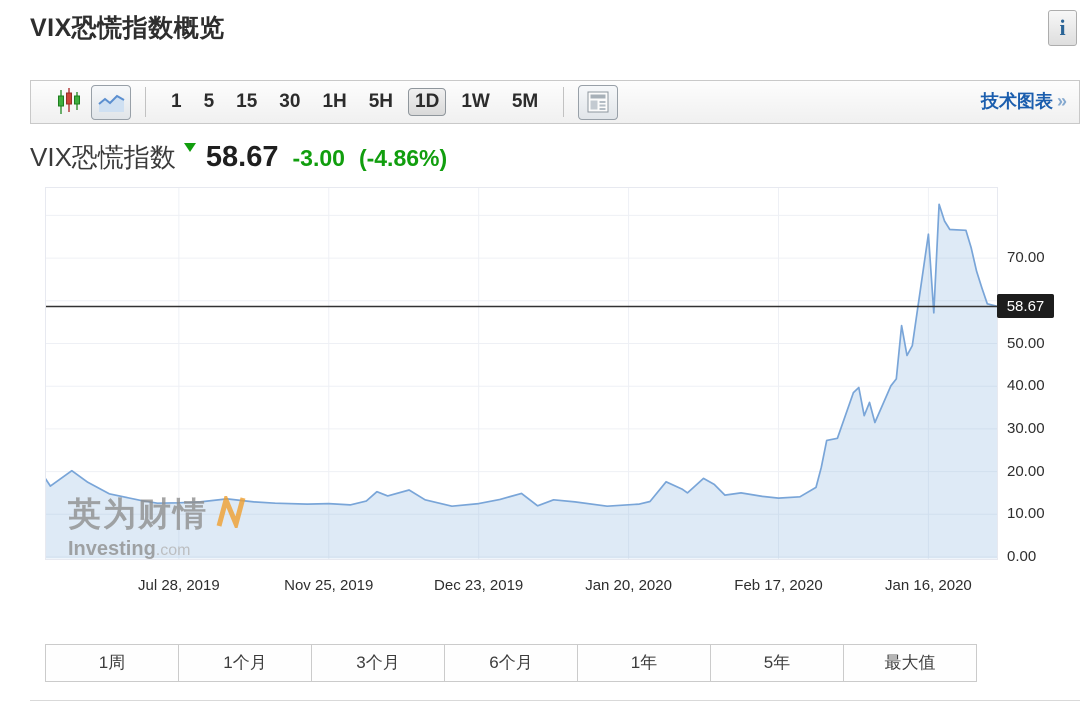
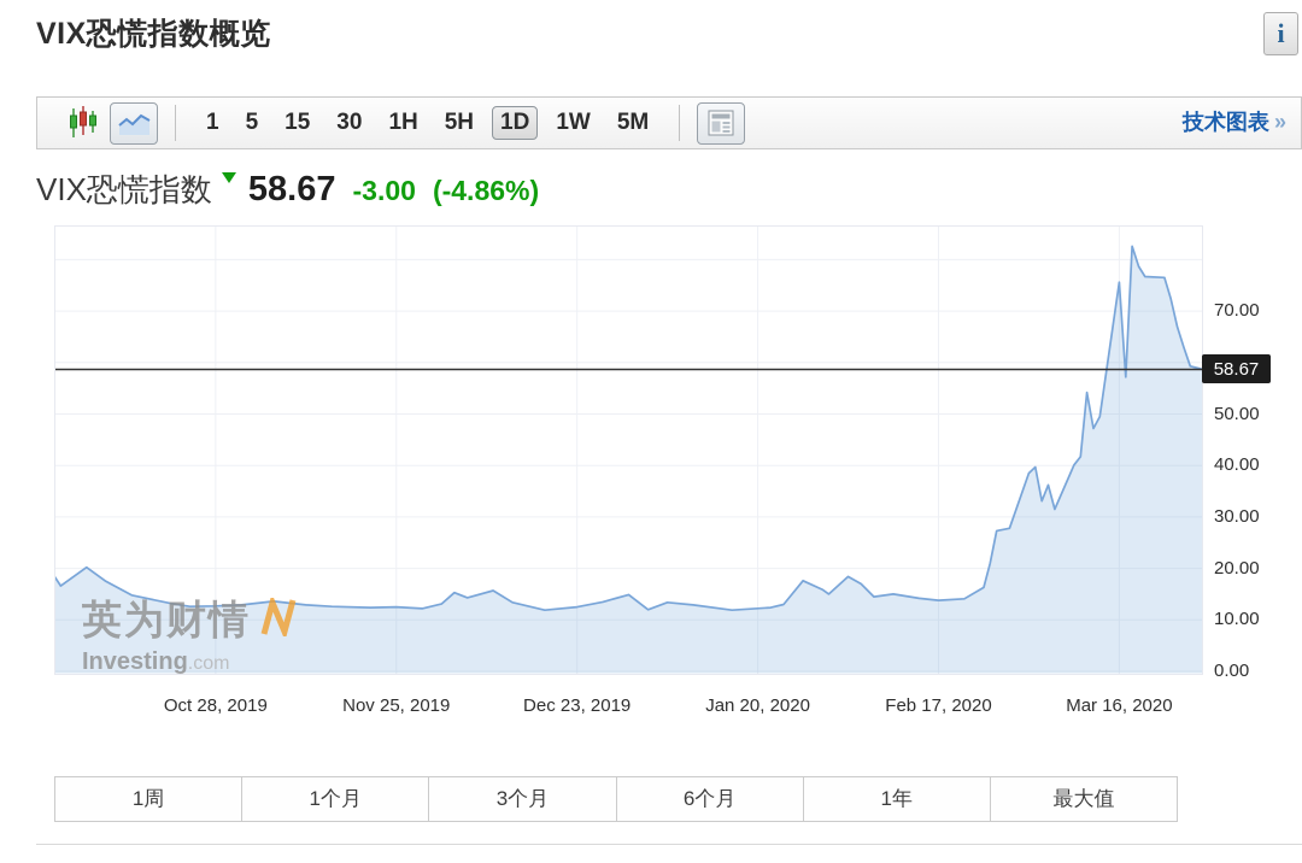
  VIX恐慌指数概览
  i
  1
  5
  15
  30
  1H
  5H
  1D
  1W
  5M
  技术图表 »
  VIX恐慌指数
  58.67
  -3.00
  (-4.86%)
  英为财情
  Investing.com
  58.67
  70.00
  50.00
  40.00
  30.00
  20.00
  10.00
  0.00
- Jul 28, 2019
+ Oct 28, 2019
  Nov 25, 2019
  Dec 23, 2019
  Jan 20, 2020
  Feb 17, 2020
- Jan 16, 2020
+ Mar 16, 2020
  1周
  1个月
  3个月
  6个月
  1年
- 5年
  最大值
